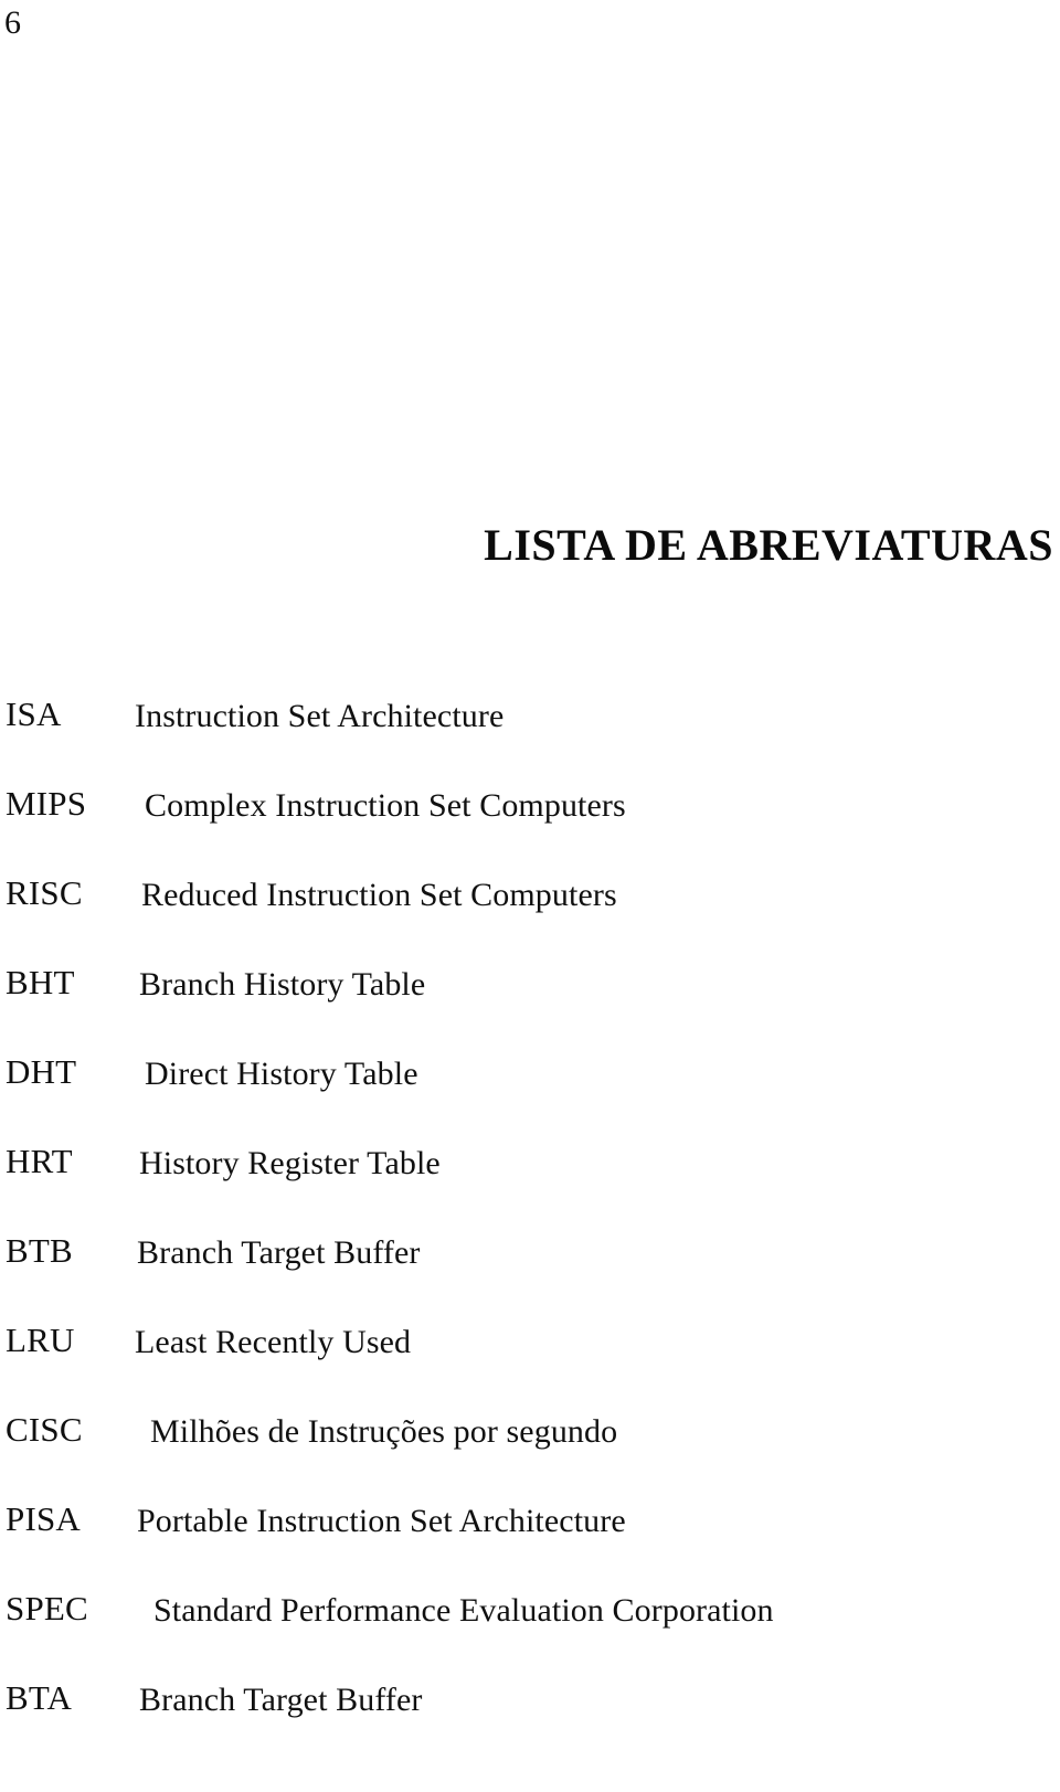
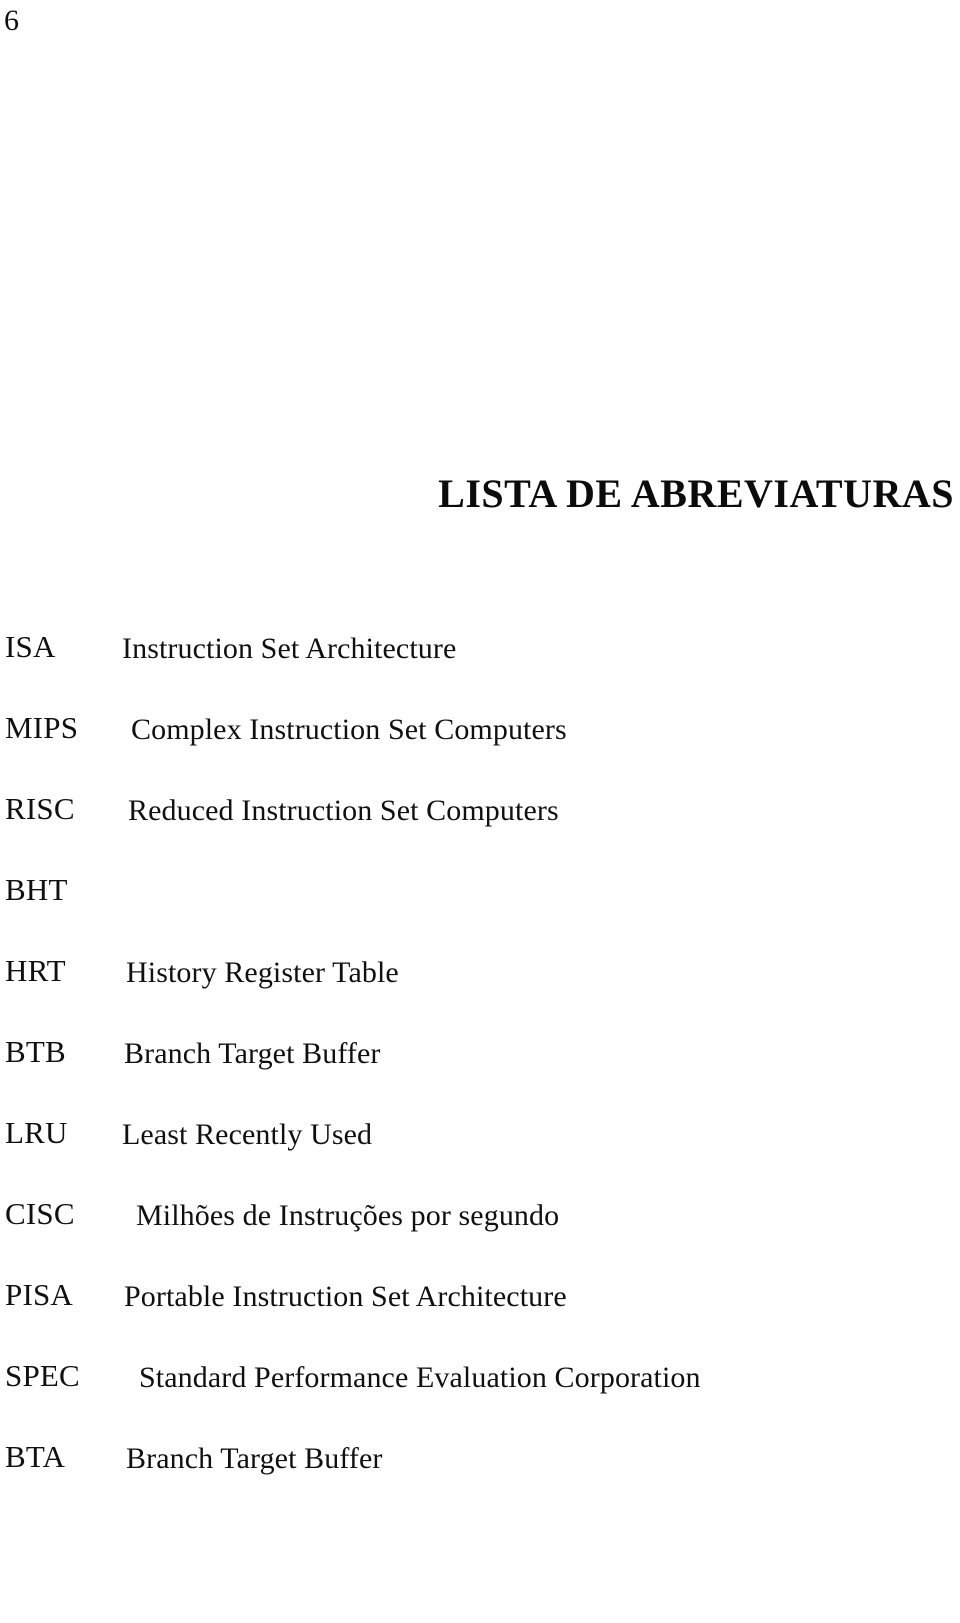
  6
  LISTA DE ABREVIATURAS
  ISA
  Instruction Set Architecture
  MIPS
  Complex Instruction Set Computers
  RISC
  Reduced Instruction Set Computers
  BHT
- Branch History Table
- DHT
- Direct History Table
  HRT
  History Register Table
  BTB
  Branch Target Buffer
  LRU
  Least Recently Used
  CISC
  Milhões de Instruções por segundo
  PISA
  Portable Instruction Set Architecture
  SPEC
  Standard Performance Evaluation Corporation
  BTA
  Branch Target Buffer
